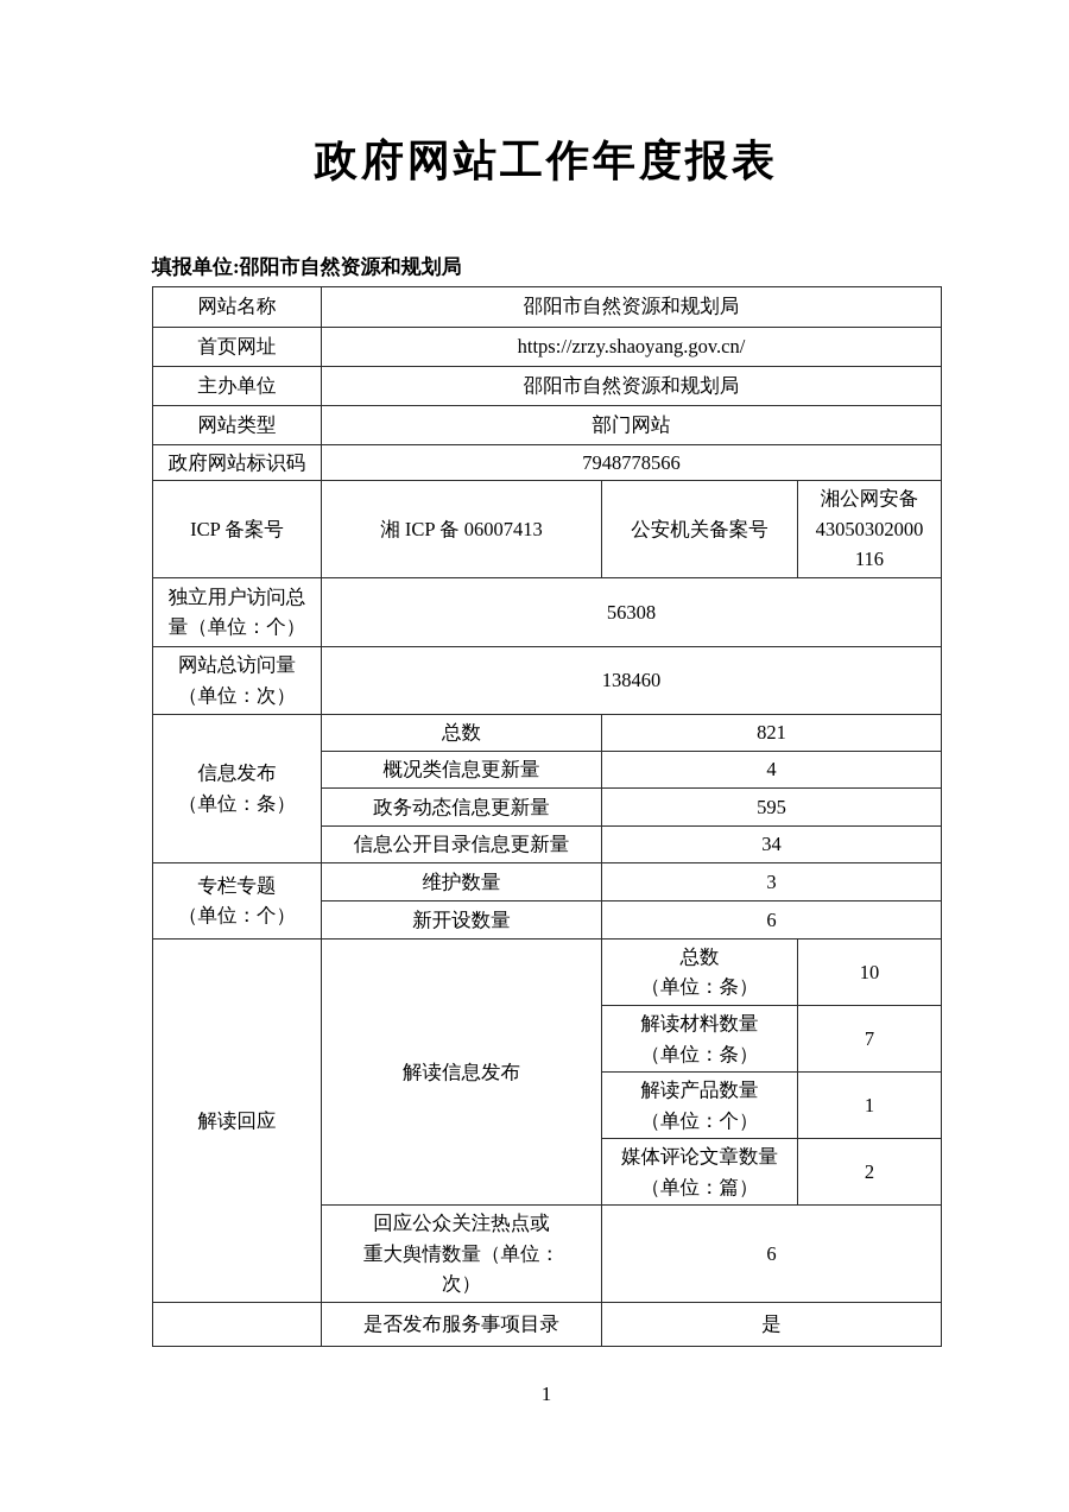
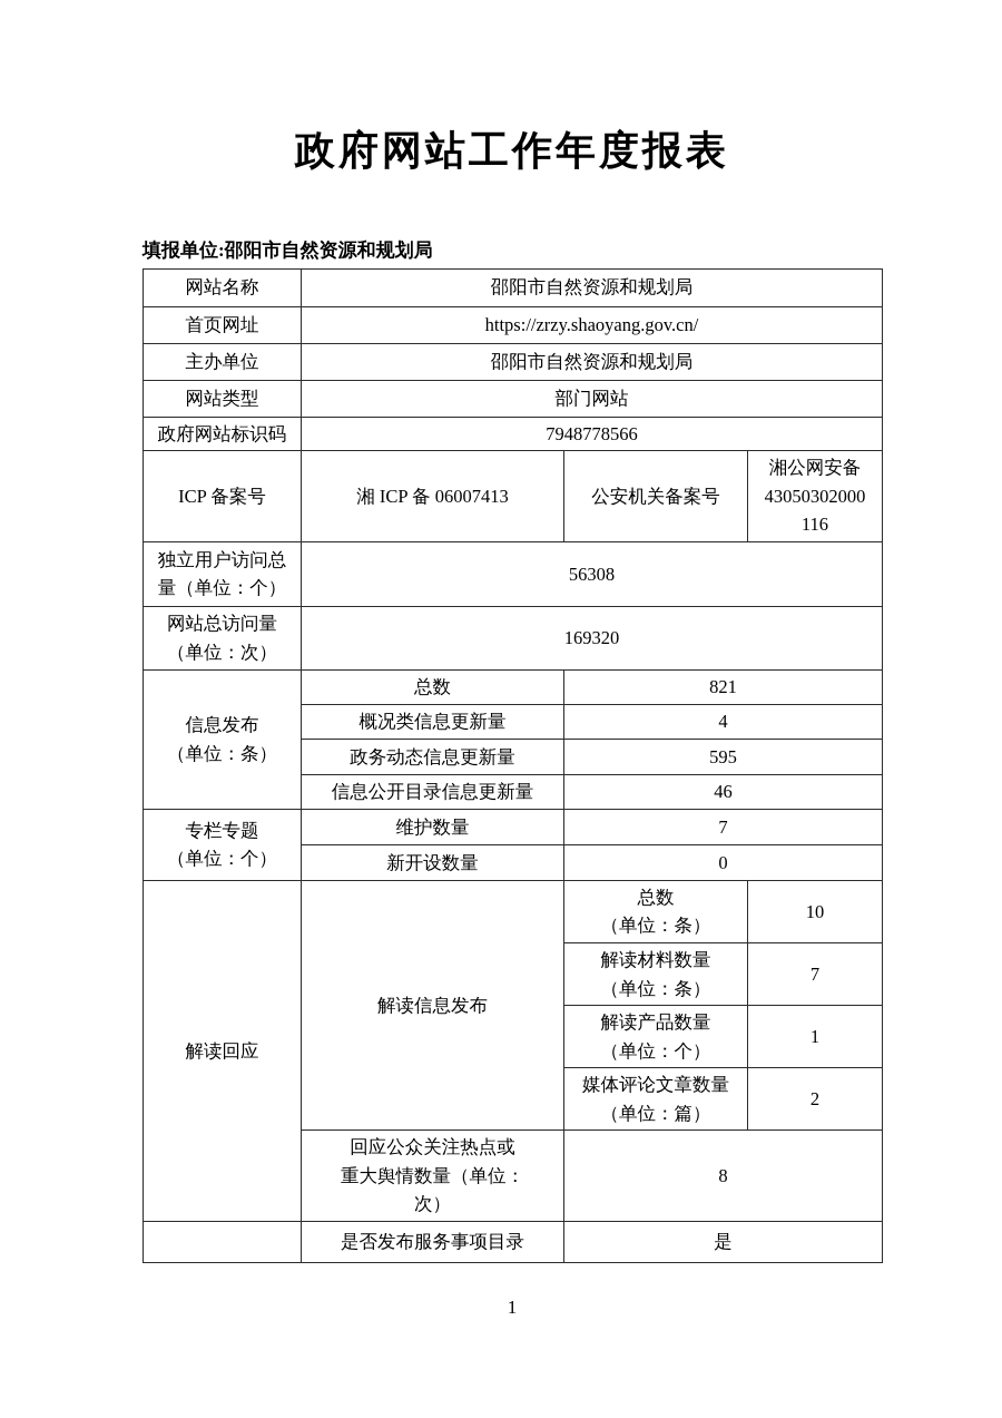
  政府网站工作年度报表
  填报单位:邵阳市自然资源和规划局
  网站名称	邵阳市自然资源和规划局
  首页网址	https://zrzy.shaoyang.gov.cn/
  主办单位	邵阳市自然资源和规划局
  网站类型	部门网站
  政府网站标识码	7948778566
  ICP 备案号	湘 ICP 备 06007413	公安机关备案号	湘公网安备 43050302000 116
  独立用户访问总 量（单位：个）	56308
- 网站总访问量 （单位：次）	138460
+ 网站总访问量 （单位：次）	169320
  信息发布 （单位：条）	总数	821
  概况类信息更新量	4
  政务动态信息更新量	595
- 信息公开目录信息更新量	34
+ 信息公开目录信息更新量	46
- 专栏专题 （单位：个）	维护数量	3
+ 专栏专题 （单位：个）	维护数量	7
- 新开设数量	6
+ 新开设数量	0
  解读回应	解读信息发布	总数 （单位：条）	10
  解读材料数量 （单位：条）	7
  解读产品数量 （单位：个）	1
  媒体评论文章数量 （单位：篇）	2
- 回应公众关注热点或 重大舆情数量（单位： 次）	6
+ 回应公众关注热点或 重大舆情数量（单位： 次）	8
  	是否发布服务事项目录	是
  1
